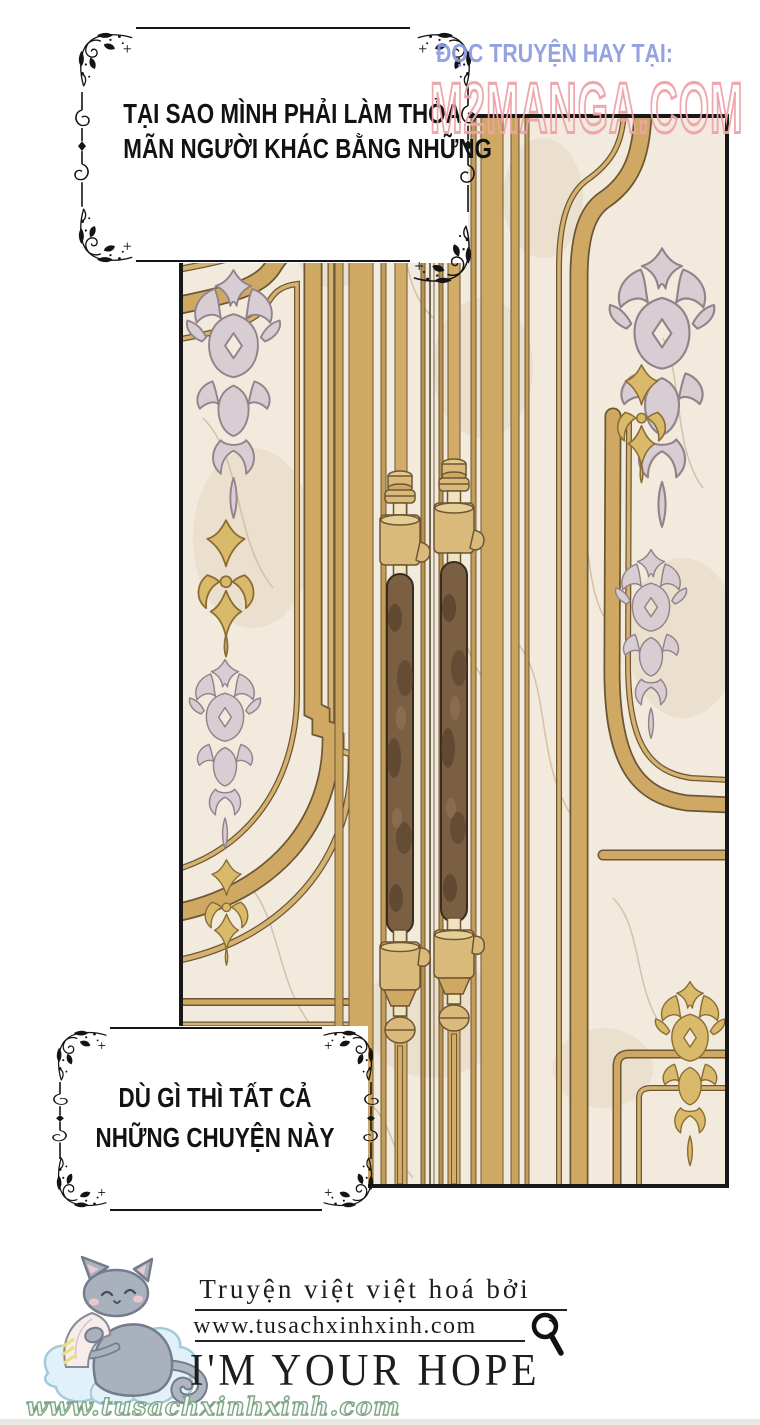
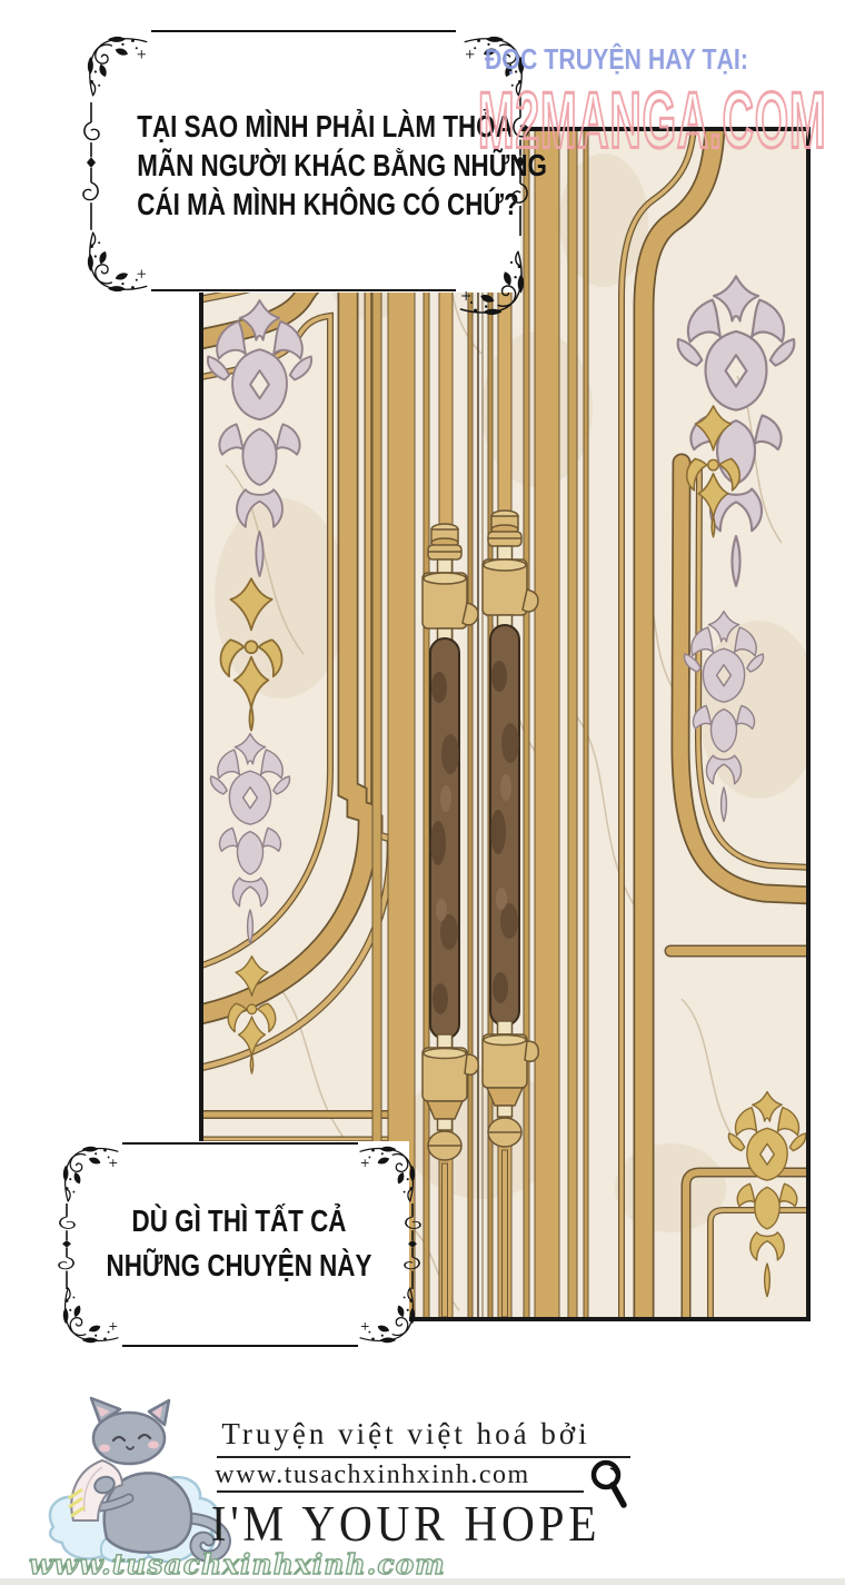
  TẠI SAO MÌNH PHẢI LÀM TH
  MÃN NGƯỜI KHÁC BẰNG N
+ CÁI MÀ MÌNH KHÔNG CÓ CHỨ?
  DÙ GÌ THÌ TẤT CẢ
  NHỮNG CHUYỆN NÀY
  ĐỌC TRUYỆN HAY TẠI:
  M2MANGA.COM
  Truyện việt việt hoá bởi
  www.tusachxinhxinh.com
  I'M YOUR HOPE
  www.tusachxinhxinh.com
